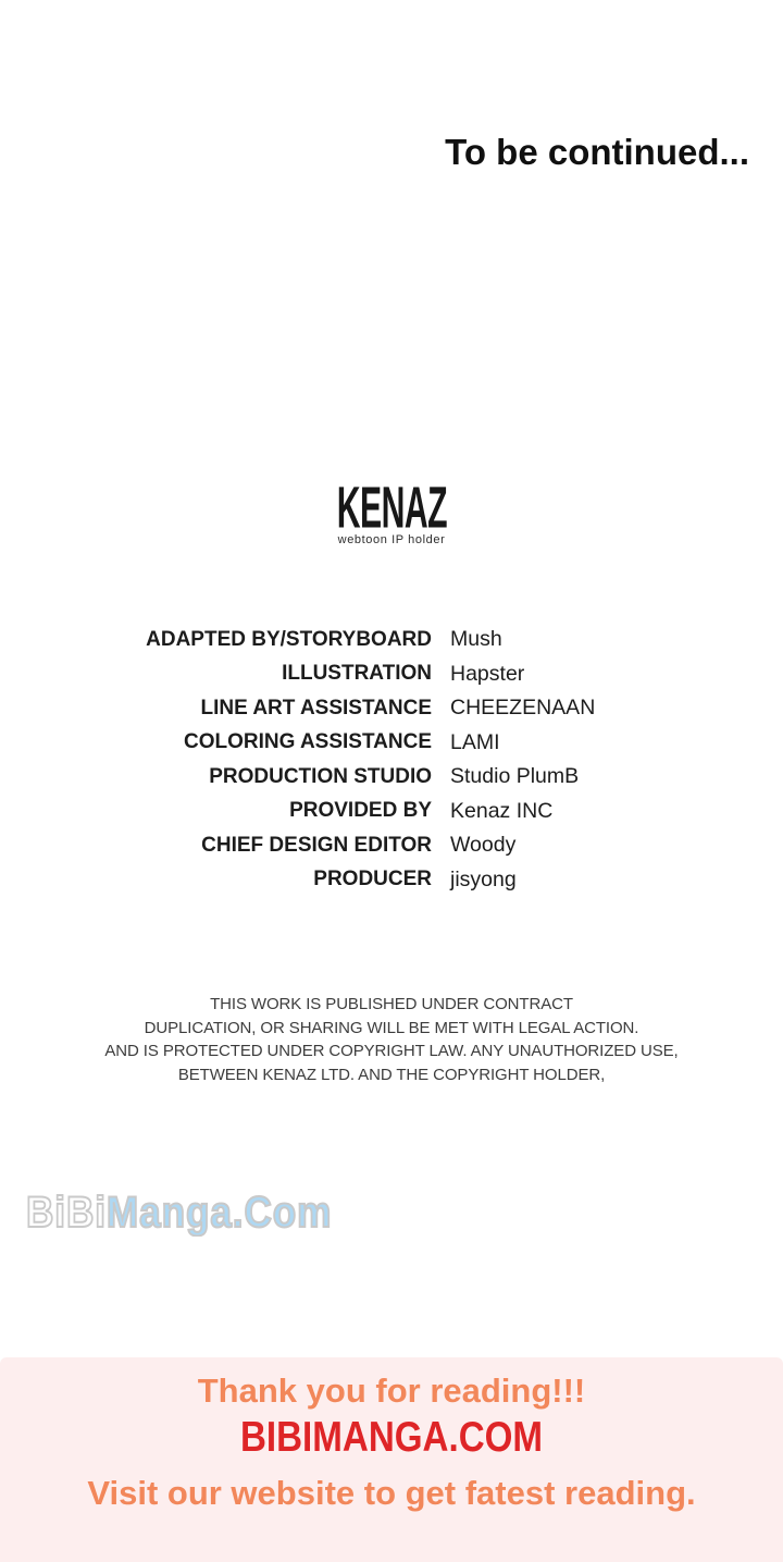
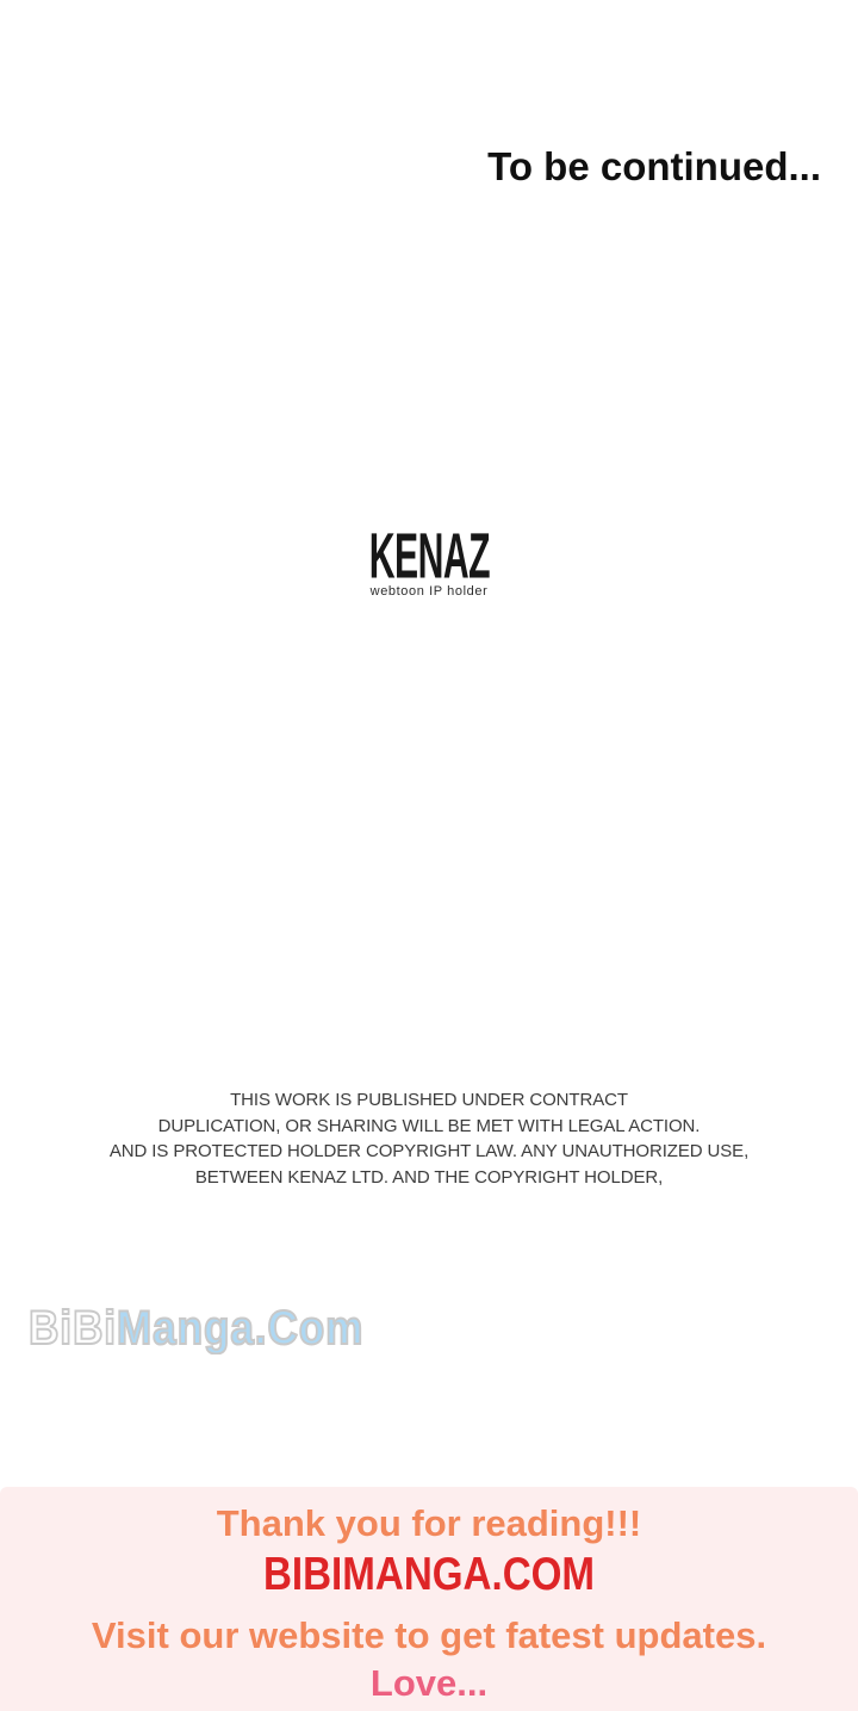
  To be continued...
  KENAZ
  webtoon IP holder
- ADAPTED BY/STORYBOARD
- Mush
- ILLUSTRATION
- Hapster
- LINE ART ASSISTANCE
- CHEEZENAAN
- COLORING ASSISTANCE
- LAMI
- PRODUCTION STUDIO
- Studio PlumB
- PROVIDED BY
- Kenaz INC
- CHIEF DESIGN EDITOR
- Woody
- PRODUCER
- jisyong
  THIS WORK IS PUBLISHED UNDER CONTRACT
  DUPLICATION, OR SHARING WILL BE MET WITH LEGAL ACTION.
- AND IS PROTECTED UNDER COPYRIGHT LAW. ANY UNAUTHORIZED USE,
+ AND IS PROTECTED HOLDER COPYRIGHT LAW. ANY UNAUTHORIZED USE,
  BETWEEN KENAZ LTD. AND THE COPYRIGHT HOLDER,
  BiBiManga.Com
  Thank you for reading!!!
  BIBIMANGA.COM
- Visit our website to get fatest reading.
+ Visit our website to get fatest updates.
+ Love...
